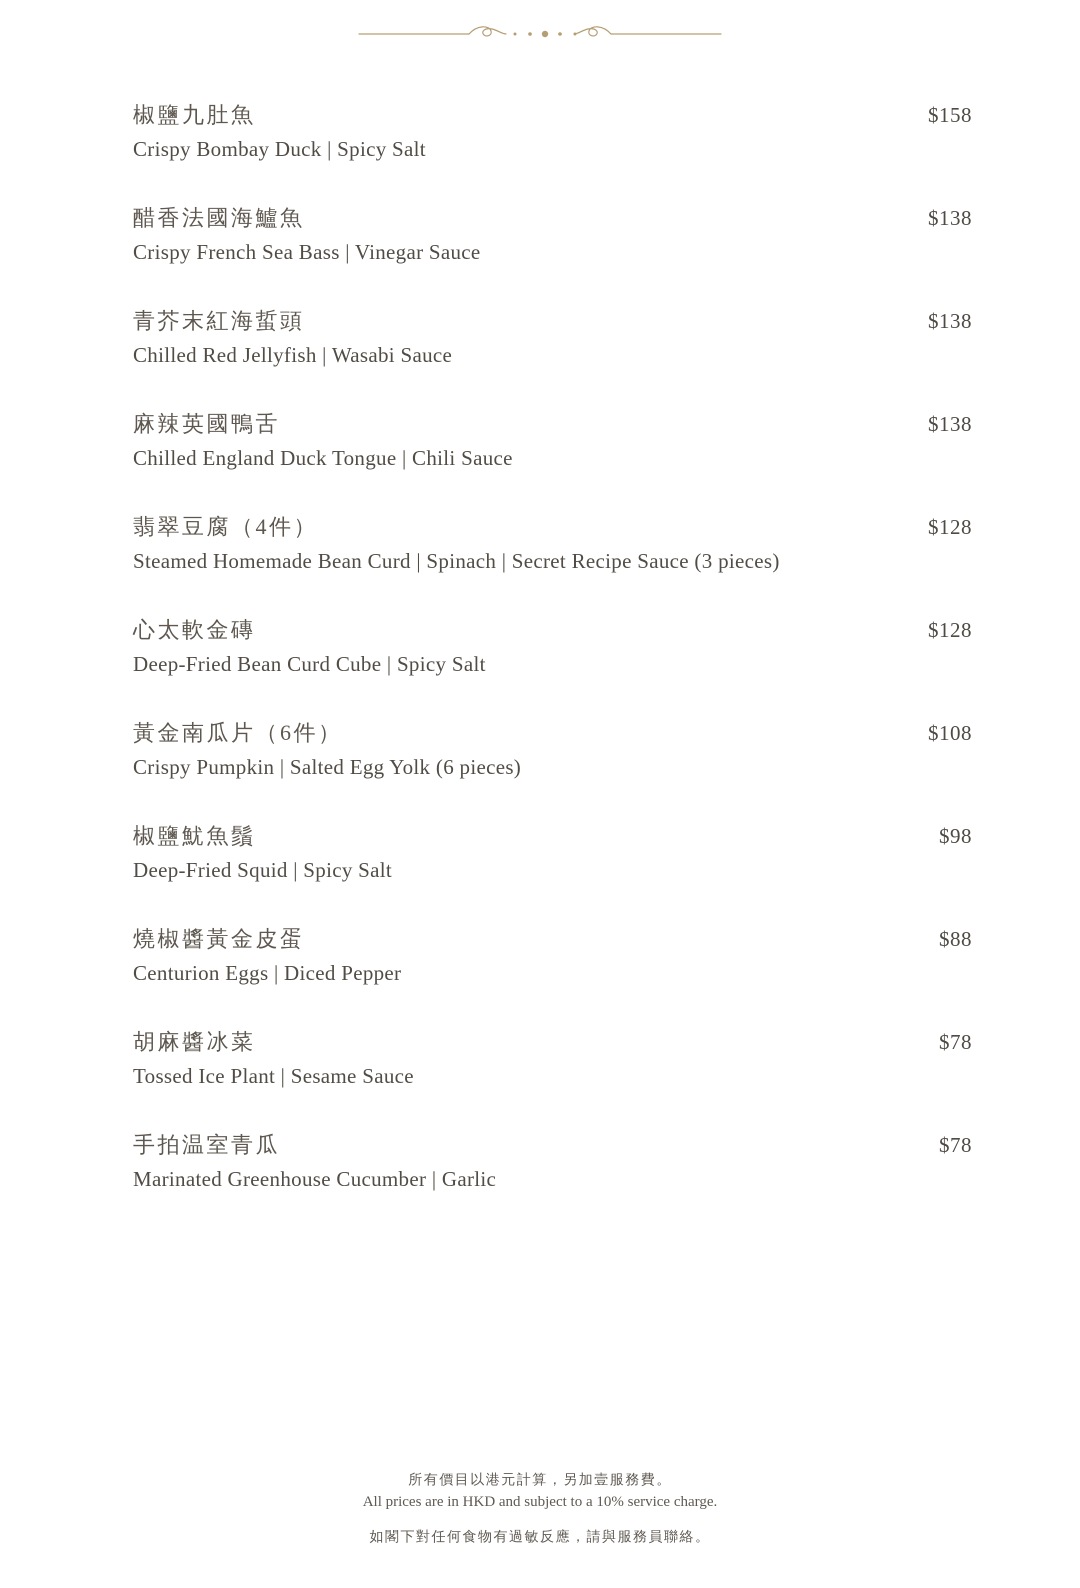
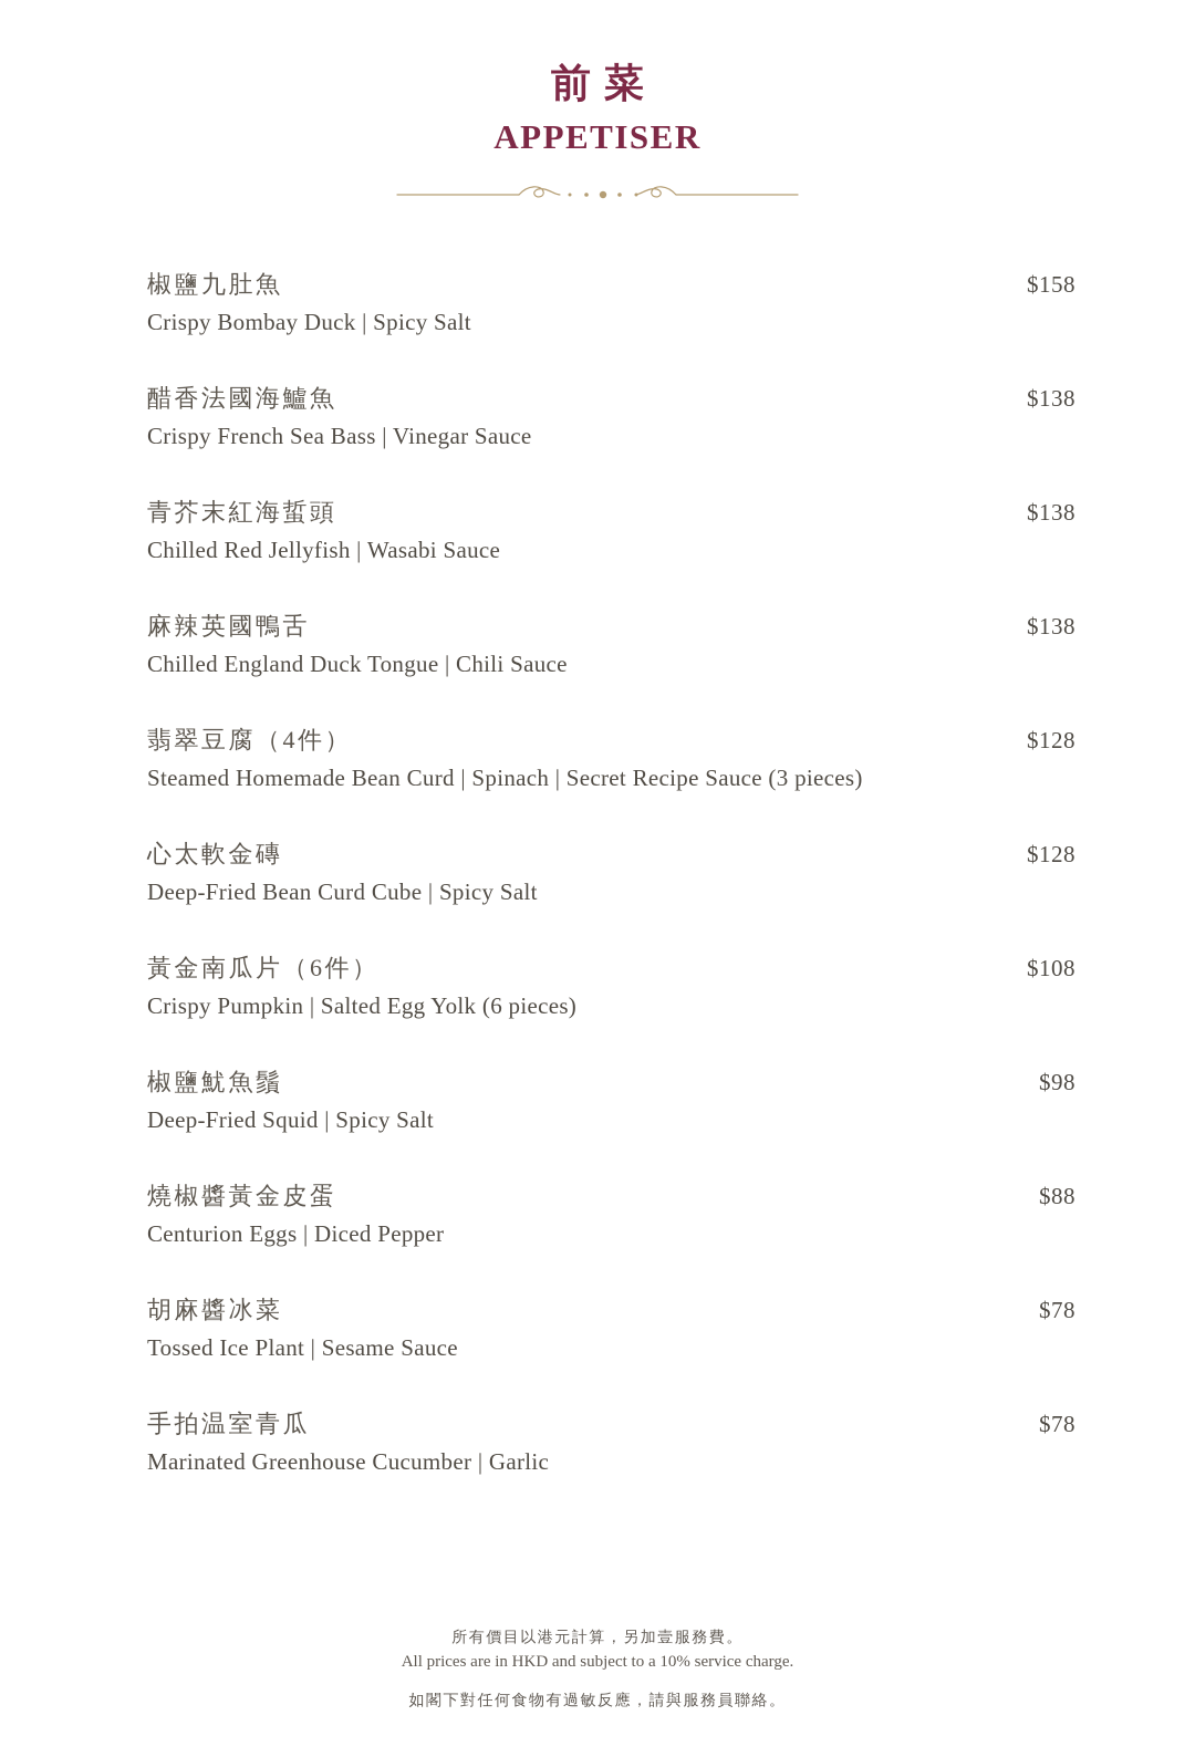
+ 前菜
+ APPETISER
  椒鹽九肚魚
  Crispy Bombay Duck | Spicy Salt
  $158
  醋香法國海鱸魚
  Crispy French Sea Bass | Vinegar Sauce
  $138
  青芥末紅海蜇頭
  Chilled Red Jellyfish | Wasabi Sauce
  $138
  麻辣英國鴨舌
  Chilled England Duck Tongue | Chili Sauce
  $138
  翡翠豆腐（4件）
  Steamed Homemade Bean Curd | Spinach | Secret Recipe Sauce (3 pieces)
  $128
  心太軟金磚
  Deep-Fried Bean Curd Cube | Spicy Salt
  $128
  黃金南瓜片（6件）
  Crispy Pumpkin | Salted Egg Yolk (6 pieces)
  $108
  椒鹽魷魚鬚
  Deep-Fried Squid | Spicy Salt
  $98
  燒椒醬黃金皮蛋
  Centurion Eggs | Diced Pepper
  $88
  胡麻醬冰菜
  Tossed Ice Plant | Sesame Sauce
  $78
  手拍温室青瓜
  Marinated Greenhouse Cucumber | Garlic
  $78
  所有價目以港元計算，另加壹服務費。
  All prices are in HKD and subject to a 10% service charge.
  如閣下對任何食物有過敏反應，請與服務員聯絡。
